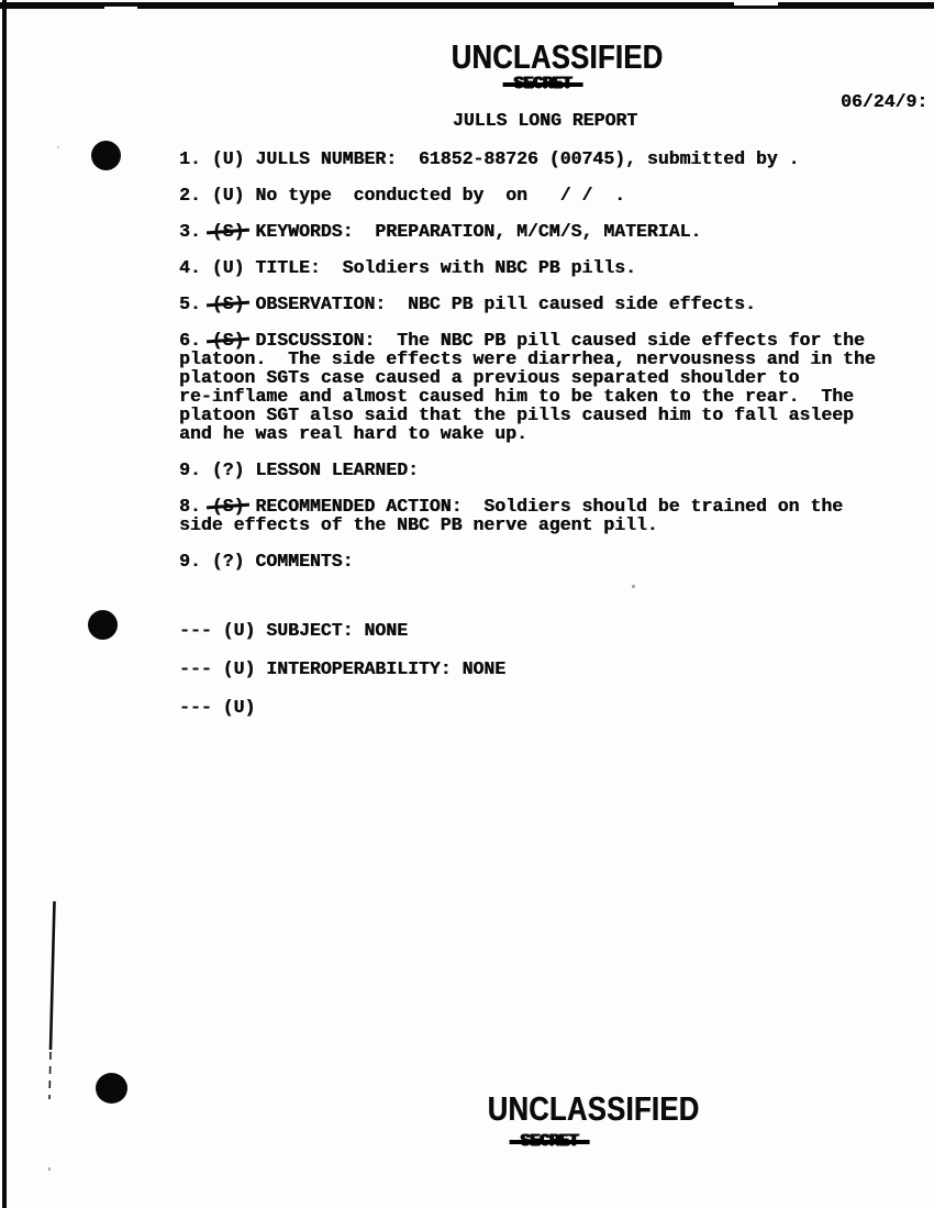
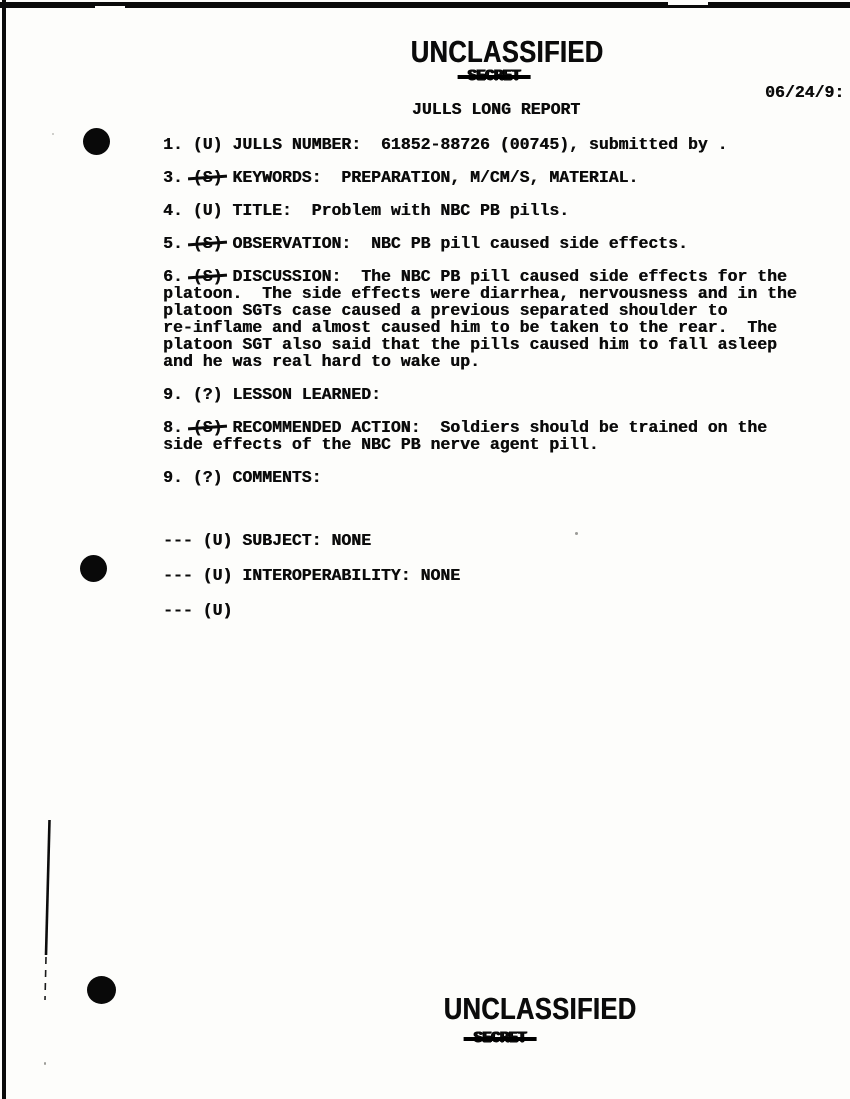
  UNCLASSIFIED
  SECRET
  06/24/9:
  JULLS LONG REPORT
  1. (U) JULLS NUMBER: 61852-88726 (00745), submitted by .
- 2. (U) No type conducted by on / / .
  3. (S) KEYWORDS: PREPARATION, M/CM/S, MATERIAL.
- 4. (U) TITLE: Soldiers with NBC PB pills.
+ 4. (U) TITLE: Problem with NBC PB pills.
  5. (S) OBSERVATION: NBC PB pill caused side effects.
  6. (S) DISCUSSION: The NBC PB pill caused side effects for the
  platoon. The side effects were diarrhea, nervousness and in the
  platoon SGTs case caused a previous separated shoulder to
  re-inflame and almost caused him to be taken to the rear. The
  platoon SGT also said that the pills caused him to fall asleep
  and he was real hard to wake up.
  9. (?) LESSON LEARNED:
  8. (S) RECOMMENDED ACTION: Soldiers should be trained on the
  side effects of the NBC PB nerve agent pill.
  9. (?) COMMENTS:
  --- (U) SUBJECT: NONE
  --- (U) INTEROPERABILITY: NONE
  --- (U)
  UNCLASSIFIED
  SECRET
